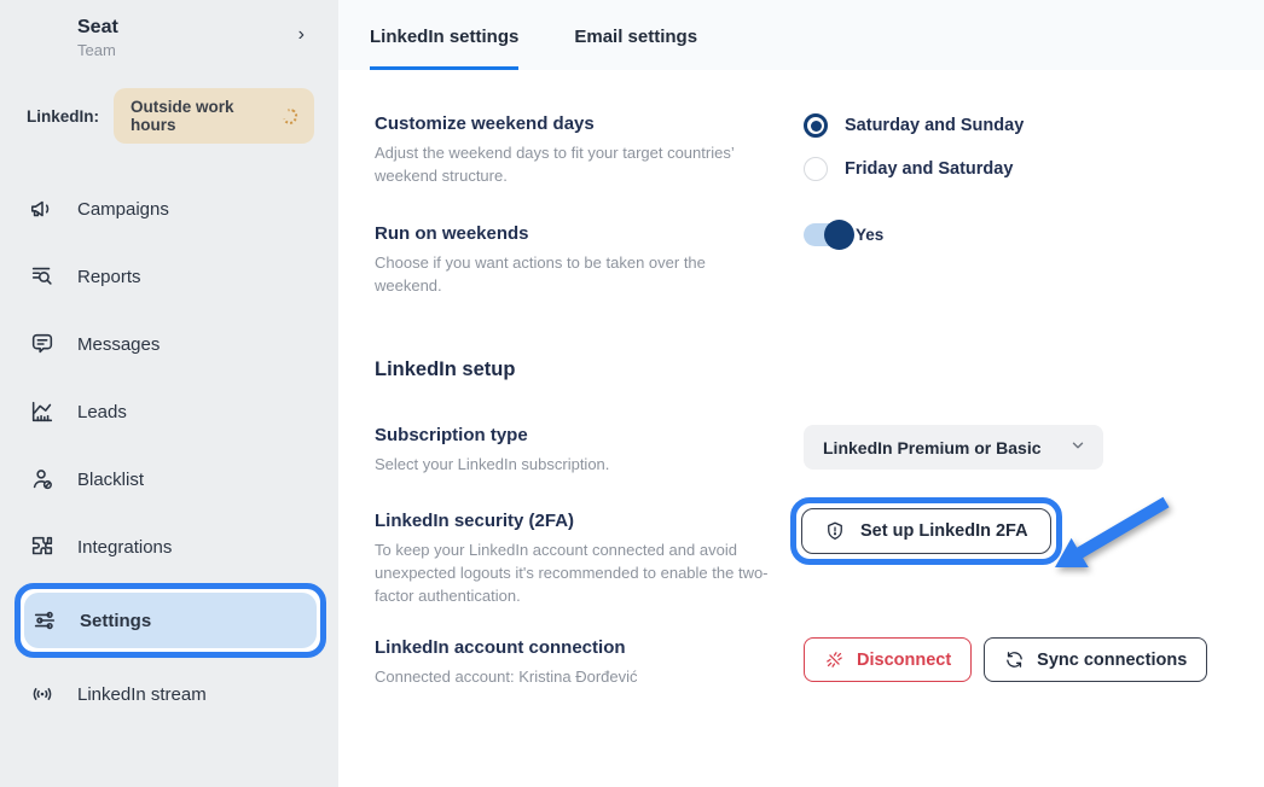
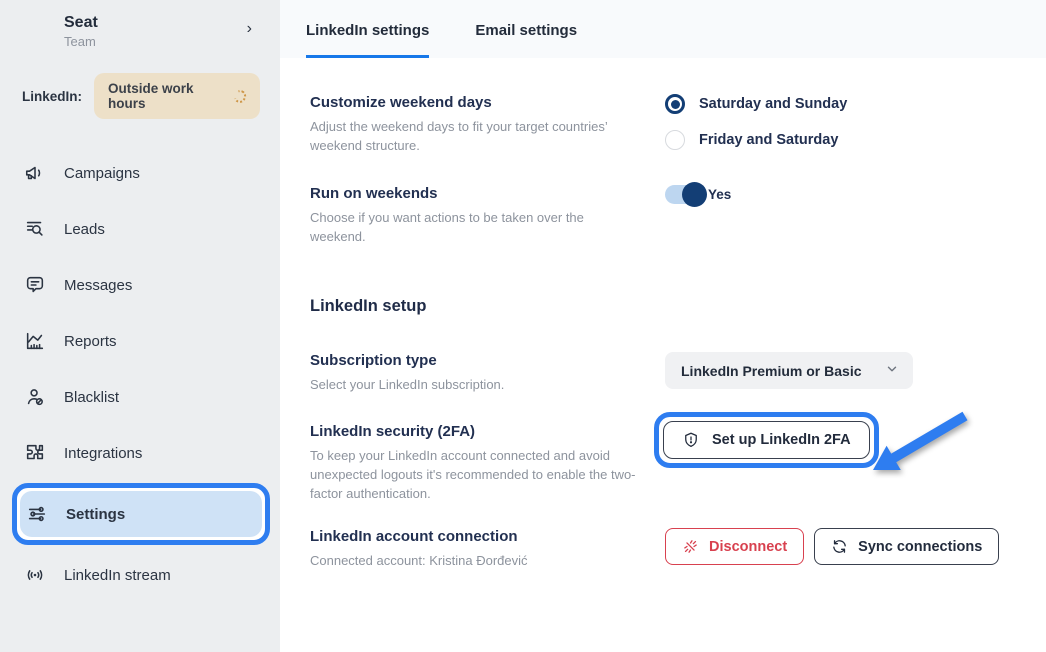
  Seat
  Team
  ›
  LinkedIn:
  Outside work hours
  Campaigns
- Reports
+ Leads
  Messages
- Leads
+ Reports
  Blacklist
  Integrations
  Settings
  LinkedIn stream
  LinkedIn settings
  Email settings
  Customize weekend days
  Adjust the weekend days to fit your target countries’ weekend structure.
  Saturday and Sunday
  Friday and Saturday
  Run on weekends
  Choose if you want actions to be taken over the weekend.
  Yes
  LinkedIn setup
  Subscription type
  Select your LinkedIn subscription.
  LinkedIn Premium or Basic
  LinkedIn security (2FA)
  To keep your LinkedIn account connected and avoid unexpected logouts it's recommended to enable the two-factor authentication.
  Set up LinkedIn 2FA
  LinkedIn account connection
  Connected account: Kristina Đorđević
  Disconnect
  Sync connections
